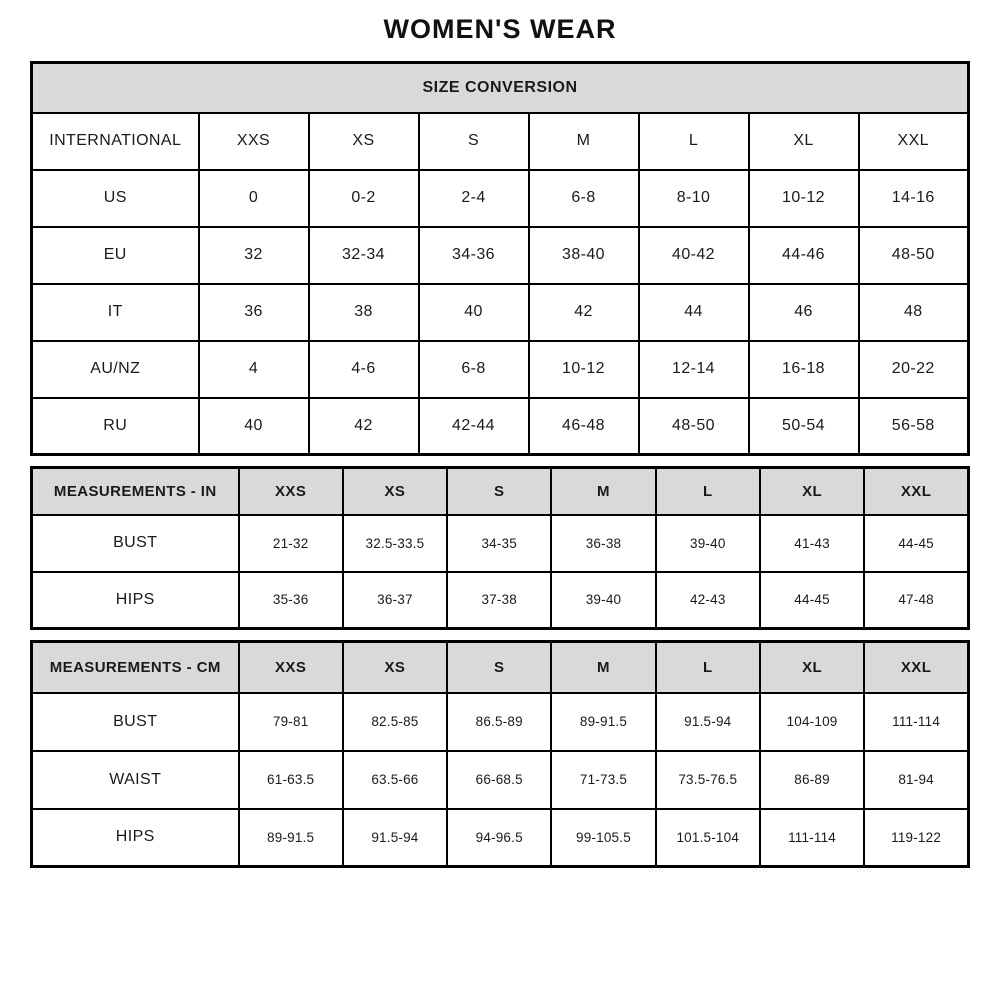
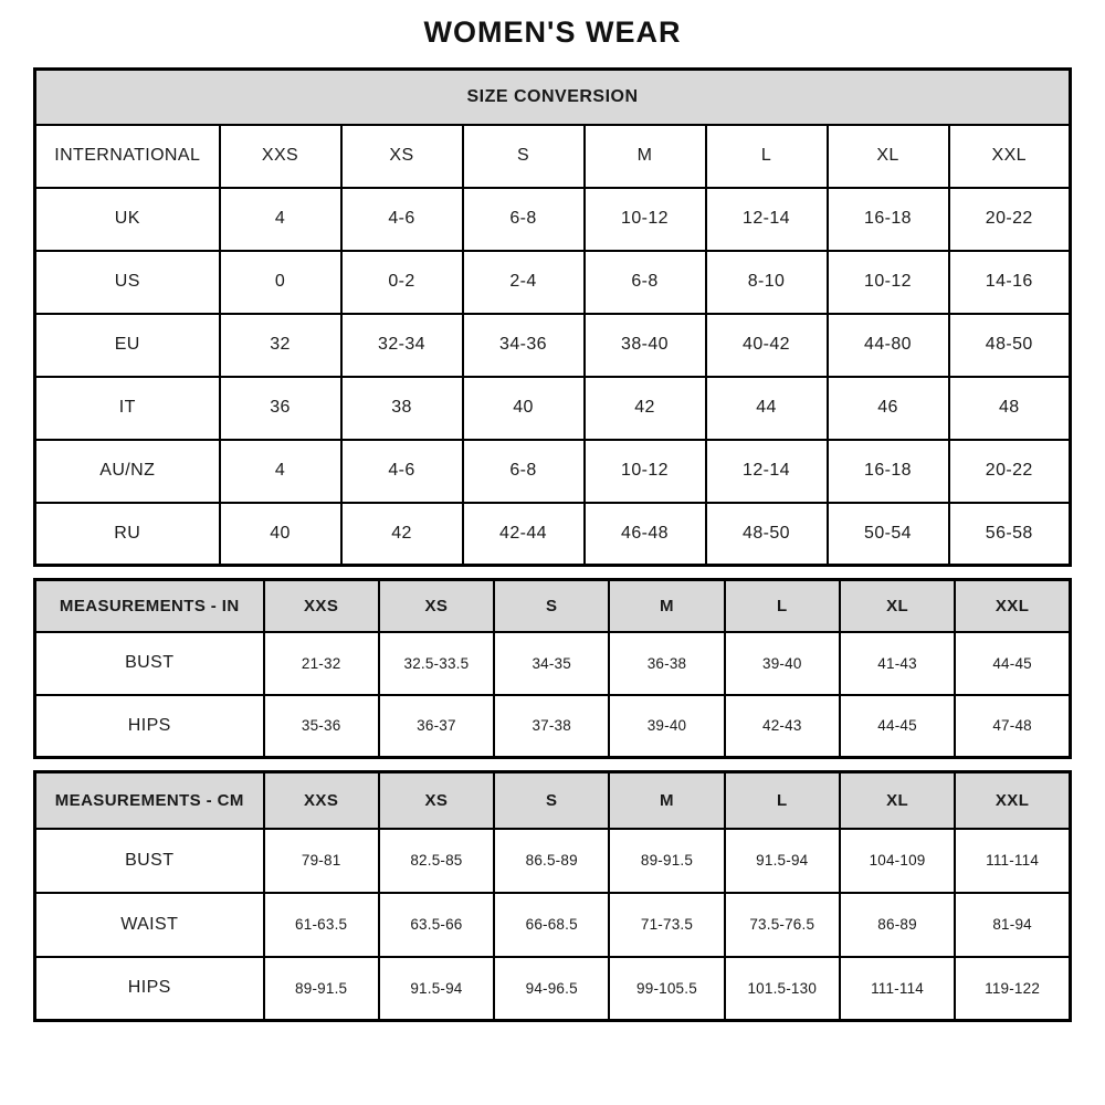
  WOMEN'S WEAR
  SIZE CONVERSION
  INTERNATIONAL	XXS	XS	S	M	L	XL	XXL
+ UK	4	4-6	6-8	10-12	12-14	16-18	20-22
  US	0	0-2	2-4	6-8	8-10	10-12	14-16
- EU	32	32-34	34-36	38-40	40-42	44-46	48-50
+ EU	32	32-34	34-36	38-40	40-42	44-80	48-50
  IT	36	38	40	42	44	46	48
  AU/NZ	4	4-6	6-8	10-12	12-14	16-18	20-22
  RU	40	42	42-44	46-48	48-50	50-54	56-58
  MEASUREMENTS - IN	XXS	XS	S	M	L	XL	XXL
  BUST	21-32	32.5-33.5	34-35	36-38	39-40	41-43	44-45
  HIPS	35-36	36-37	37-38	39-40	42-43	44-45	47-48
  MEASUREMENTS - CM	XXS	XS	S	M	L	XL	XXL
  BUST	79-81	82.5-85	86.5-89	89-91.5	91.5-94	104-109	111-114
  WAIST	61-63.5	63.5-66	66-68.5	71-73.5	73.5-76.5	86-89	81-94
- HIPS	89-91.5	91.5-94	94-96.5	99-105.5	101.5-104	111-114	119-122
+ HIPS	89-91.5	91.5-94	94-96.5	99-105.5	101.5-130	111-114	119-122
